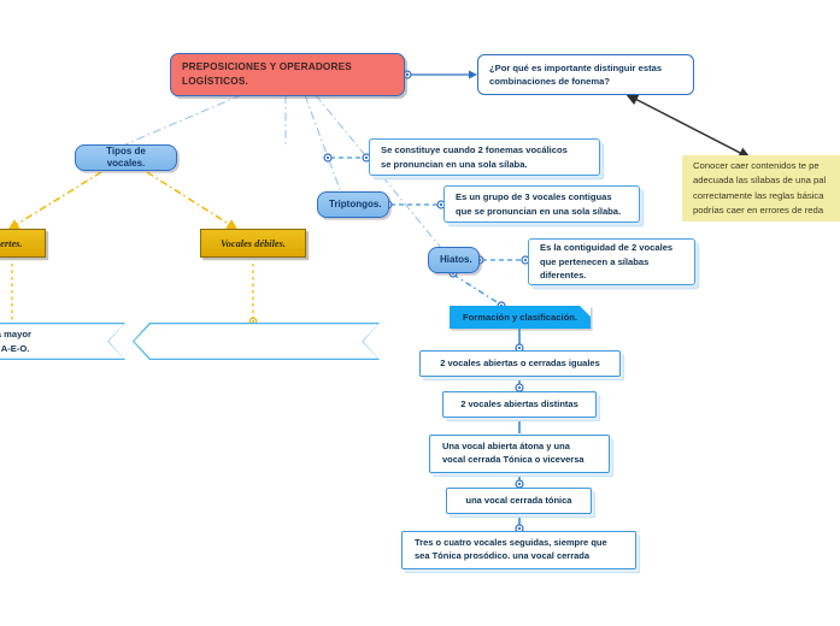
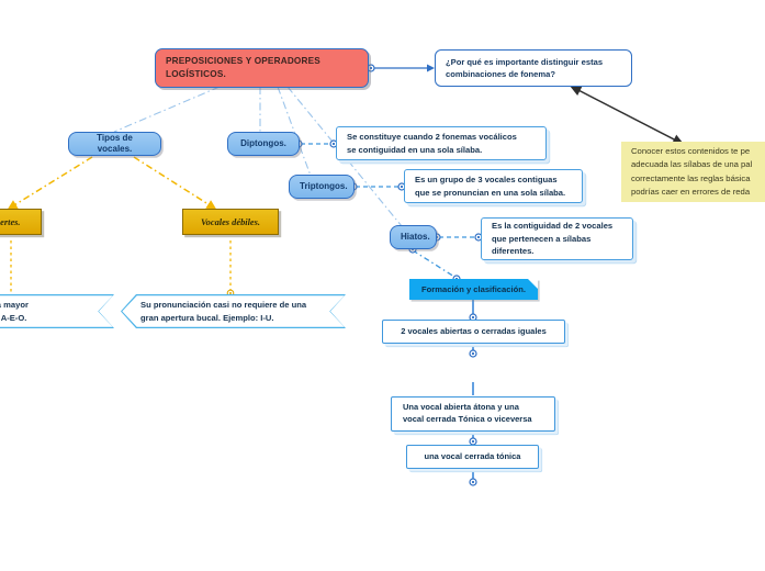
  PREPOSICIONES Y OPERADORES
  LOGÍSTICOS.
  ¿Por qué es importante distinguir estas
  combinaciones de fonema?
- Conocer caer contenidos te pe
+ Conocer estos contenidos te pe
  adecuada las sílabas de una pal
  correctamente las reglas básica
  podrías caer en errores de reda
  Tipos de vocales.
+ Diptongos.
  Triptongos.
  Hiatos.
  ertes.
  Vocales débiles.
  Se constituye cuando 2 fonemas vocálicos
- se pronuncian en una sola sílaba.
+ se contiguidad en una sola sílaba.
  Es un grupo de 3 vocales contiguas
  que se pronuncian en una sola sílaba.
  Es la contiguidad de 2 vocales
  que pertenecen a sílabas
  diferentes.
+ Su pronunciación casi no requiere de una
+ gran apertura bucal. Ejemplo: I-U.
  Formación y clasificación.
  2 vocales abiertas o cerradas iguales
- 2 vocales abiertas distintas
  Una vocal abierta átona y una
  vocal cerrada Tónica o viceversa
  una vocal cerrada tónica
- Tres o cuatro vocales seguidas, siempre que
- sea Tónica prosódico. una vocal cerrada
